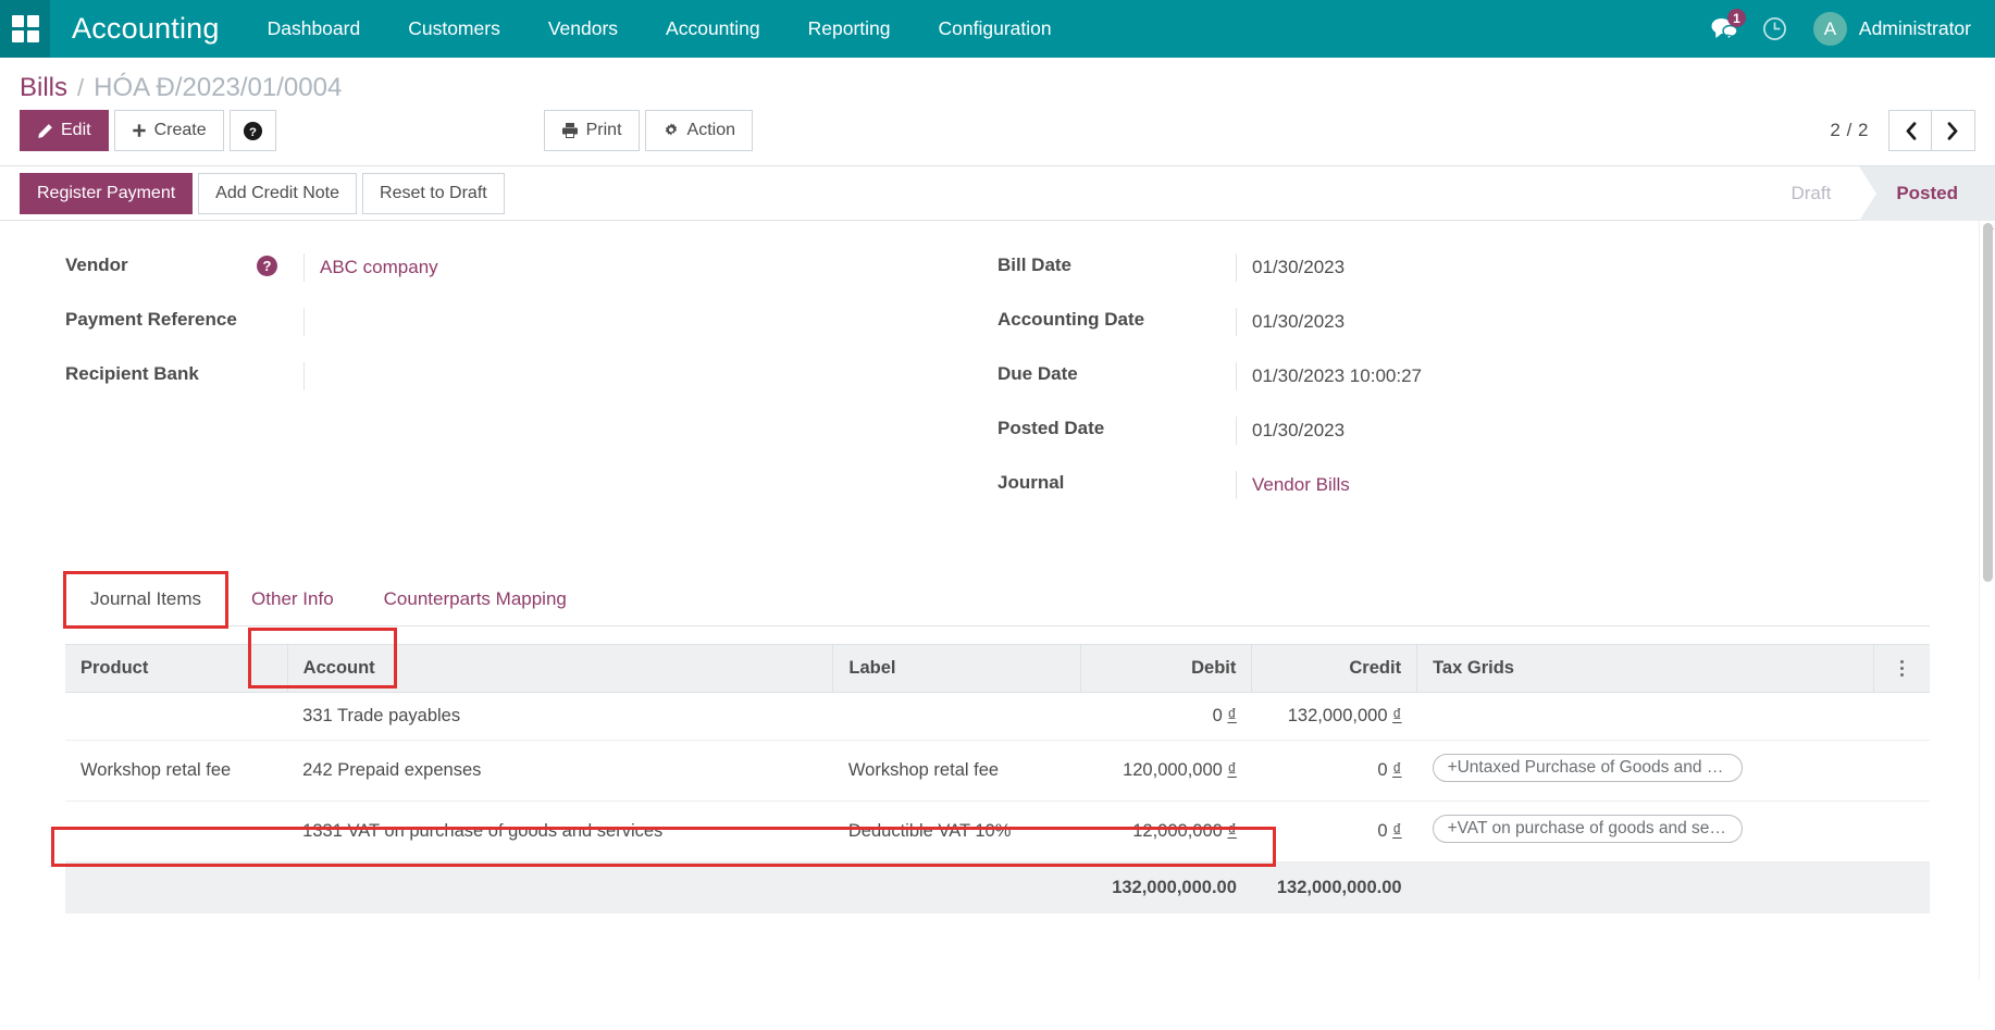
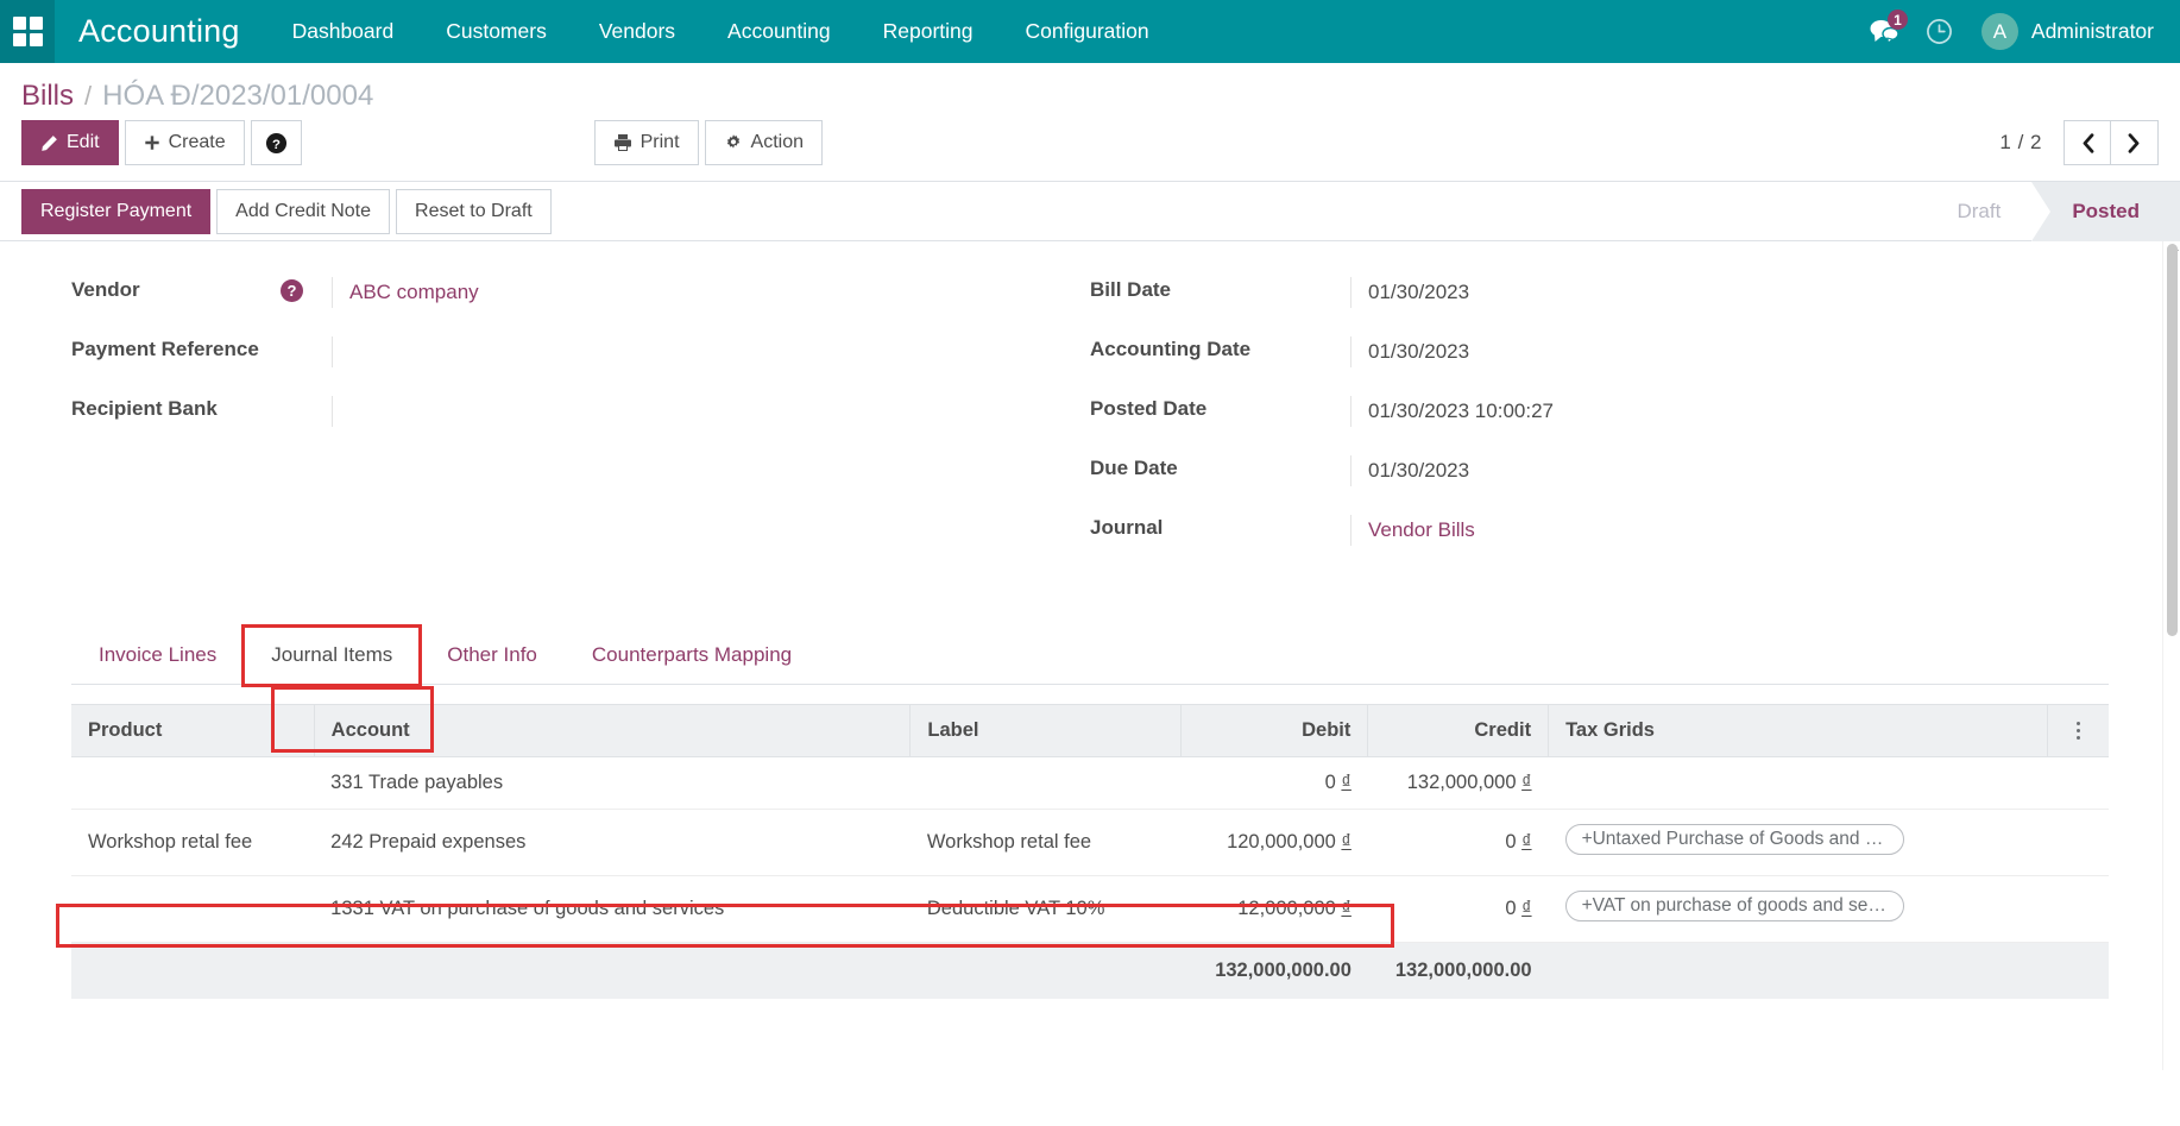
  Accounting
  Dashboard
  Customers
  Vendors
  Accounting
  Reporting
  Configuration
  1
  A
  Administrator
  Bills
  /
  HÓA Đ/2023/01/0004
  Edit
  Create
  ?
  Print
  Action
- 2 / 2
+ 1 / 2
  Register Payment
  Add Credit Note
  Reset to Draft
  Draft
  Posted
  Vendor
  ?
  ABC company
  Payment Reference
  Recipient Bank
  Bill Date
  01/30/2023
  Accounting Date
  01/30/2023
- Due Date
+ Posted Date
  01/30/2023 10:00:27
- Posted Date
+ Due Date
  01/30/2023
  Journal
  Vendor Bills
+ Invoice Lines
  Journal Items
  Other Info
  Counterparts Mapping
  Product	Account	Label	Debit	Credit	Tax Grids
  	331 Trade payables		0 ₫	132,000,000 ₫
  Workshop retal fee	242 Prepaid expenses	Workshop retal fee	120,000,000 ₫	0 ₫	+Untaxed Purchase of Goods and S…
  	1331 VAT on purchase of goods and services	Deductible VAT 10%	12,000,000 ₫	0 ₫	+VAT on purchase of goods and ser…
  			132,000,000.00	132,000,000.00
